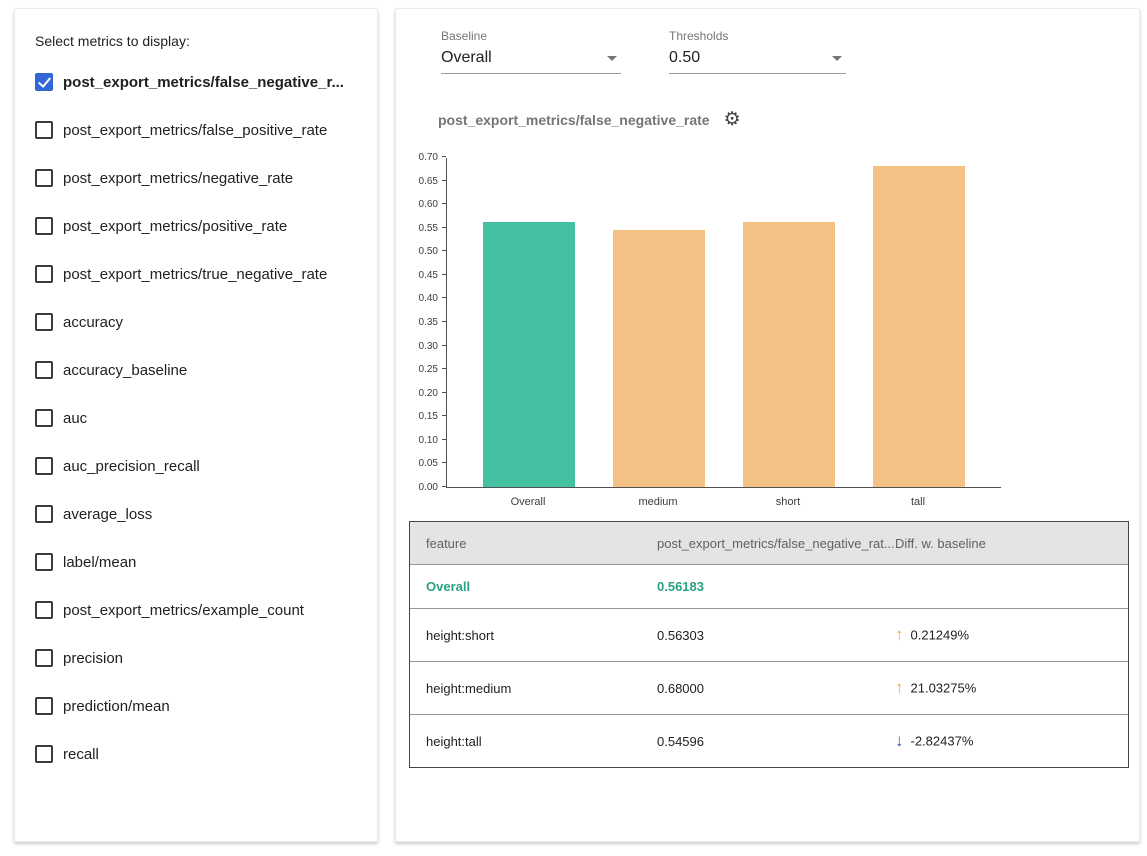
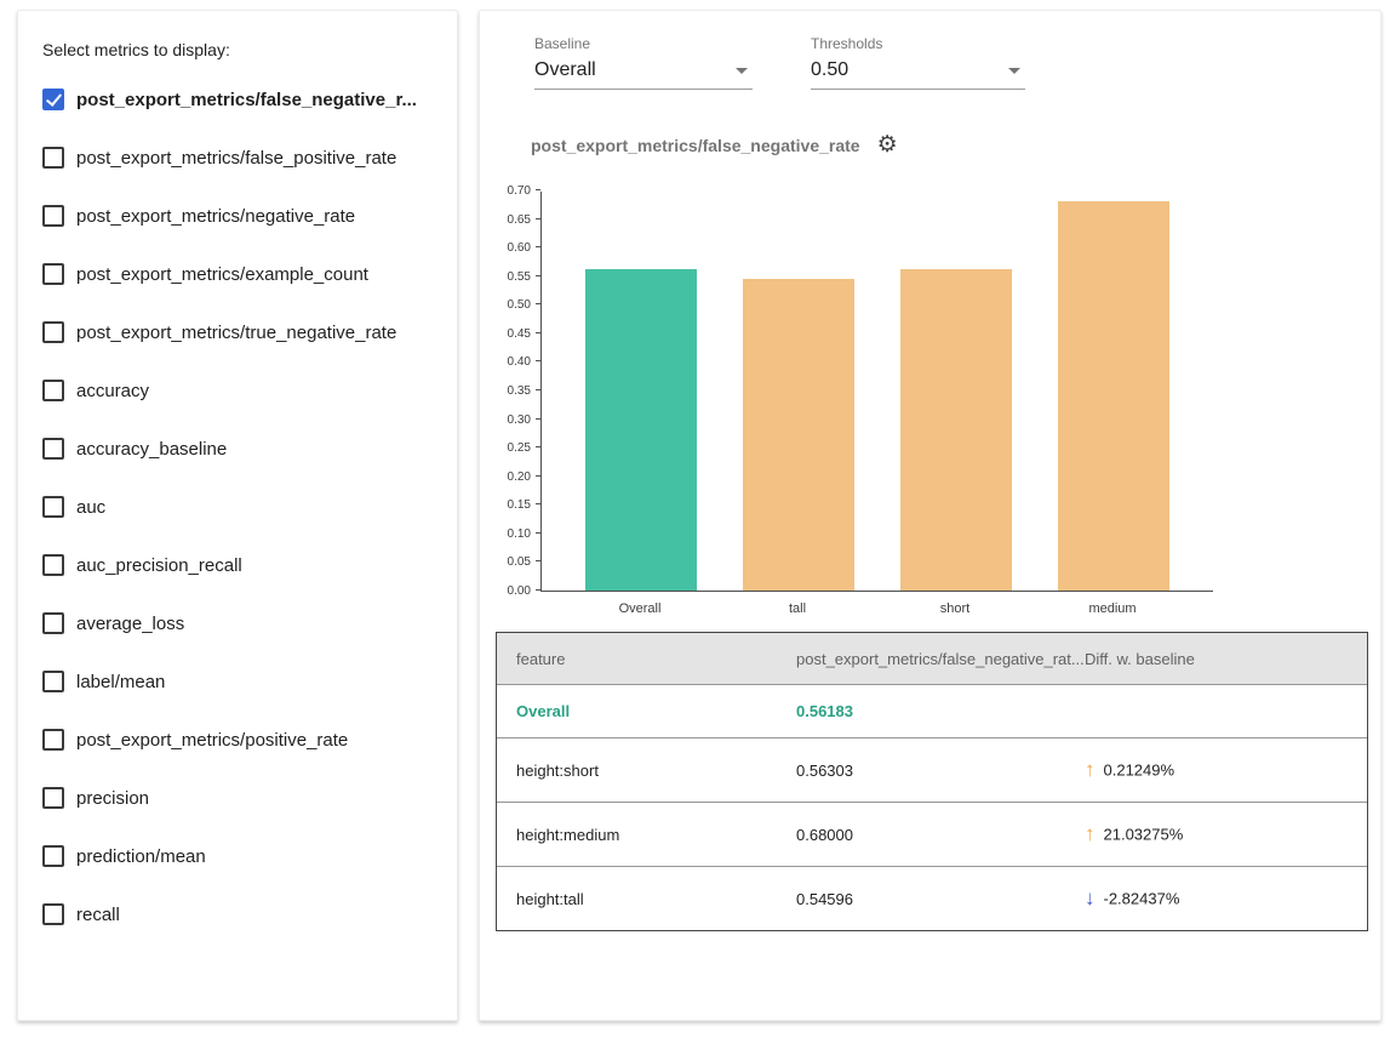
  Select metrics to display:
  post_export_metrics/false_negative_r...
  post_export_metrics/false_positive_rate
  post_export_metrics/negative_rate
- post_export_metrics/positive_rate
+ post_export_metrics/example_count
  post_export_metrics/true_negative_rate
  accuracy
  accuracy_baseline
  auc
  auc_precision_recall
  average_loss
  label/mean
- post_export_metrics/example_count
+ post_export_metrics/positive_rate
  precision
  prediction/mean
  recall
  Baseline
  Overall
  Thresholds
  0.50
  post_export_metrics/false_negative_rate
  ⚙
  0.00
  0.05
  0.10
  0.15
  0.20
  0.25
  0.30
  0.35
  0.40
  0.45
  0.50
  0.55
  0.60
  0.65
  0.70
  Overall
- medium
+ tall
  short
- tall
+ medium
  feature
  post_export_metrics/false_negative_rat...
  Diff. w. baseline
  Overall
  0.56183
  height:short
  0.56303
  ↑ 0.21249%
  height:medium
  0.68000
  ↑ 21.03275%
  height:tall
  0.54596
  ↓ -2.82437%
